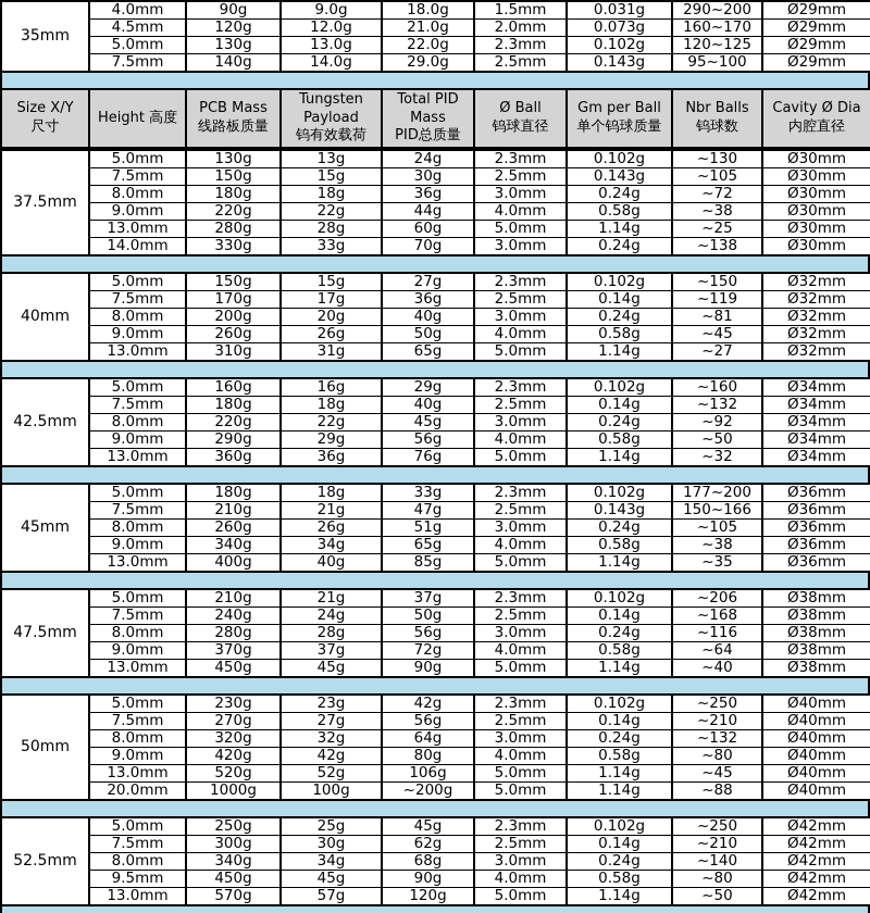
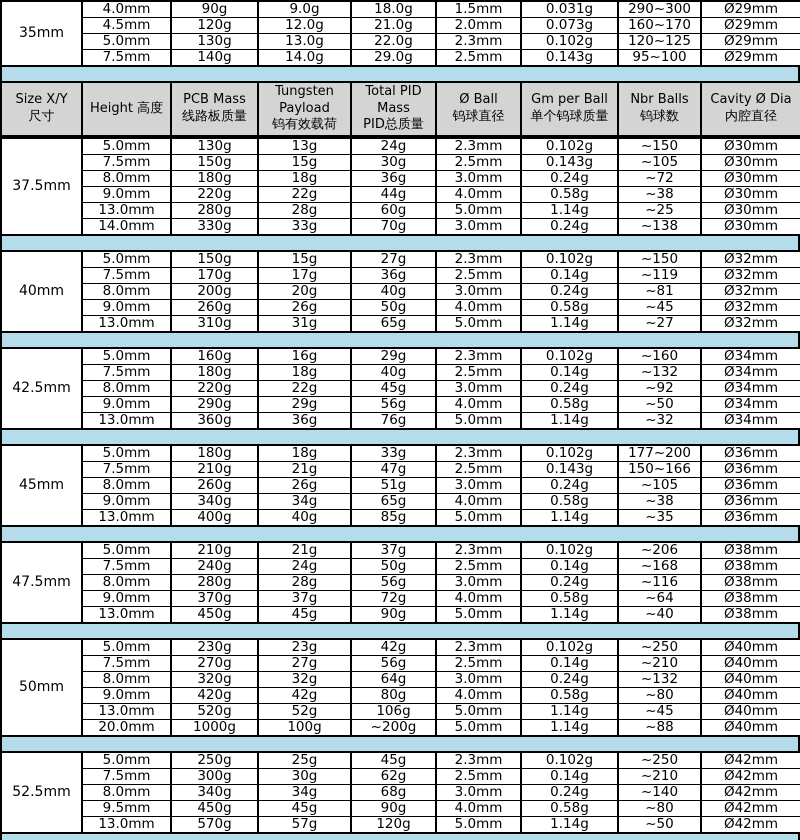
- 35mm	4.0mm	90g	9.0g	18.0g	1.5mm	0.031g	290~200	Ø29mm
+ 35mm	4.0mm	90g	9.0g	18.0g	1.5mm	0.031g	290~300	Ø29mm
  4.5mm	120g	12.0g	21.0g	2.0mm	0.073g	160~170	Ø29mm
  5.0mm	130g	13.0g	22.0g	2.3mm	0.102g	120~125	Ø29mm
  7.5mm	140g	14.0g	29.0g	2.5mm	0.143g	95~100	Ø29mm
  Size X/Y 尺寸	Height 高度	PCB Mass 线路板质量	Tungsten Payload 钨有效载荷	Total PID Mass PID总质量	Ø Ball 钨球直径	Gm per Ball 单个钨球质量	Nbr Balls 钨球数	Cavity Ø Dia 内腔直径
- 37.5mm	5.0mm	130g	13g	24g	2.3mm	0.102g	~130	Ø30mm
+ 37.5mm	5.0mm	130g	13g	24g	2.3mm	0.102g	~150	Ø30mm
  7.5mm	150g	15g	30g	2.5mm	0.143g	~105	Ø30mm
  8.0mm	180g	18g	36g	3.0mm	0.24g	~72	Ø30mm
  9.0mm	220g	22g	44g	4.0mm	0.58g	~38	Ø30mm
  13.0mm	280g	28g	60g	5.0mm	1.14g	~25	Ø30mm
  14.0mm	330g	33g	70g	3.0mm	0.24g	~138	Ø30mm
  40mm	5.0mm	150g	15g	27g	2.3mm	0.102g	~150	Ø32mm
  7.5mm	170g	17g	36g	2.5mm	0.14g	~119	Ø32mm
  8.0mm	200g	20g	40g	3.0mm	0.24g	~81	Ø32mm
  9.0mm	260g	26g	50g	4.0mm	0.58g	~45	Ø32mm
  13.0mm	310g	31g	65g	5.0mm	1.14g	~27	Ø32mm
  42.5mm	5.0mm	160g	16g	29g	2.3mm	0.102g	~160	Ø34mm
  7.5mm	180g	18g	40g	2.5mm	0.14g	~132	Ø34mm
  8.0mm	220g	22g	45g	3.0mm	0.24g	~92	Ø34mm
  9.0mm	290g	29g	56g	4.0mm	0.58g	~50	Ø34mm
  13.0mm	360g	36g	76g	5.0mm	1.14g	~32	Ø34mm
  45mm	5.0mm	180g	18g	33g	2.3mm	0.102g	177~200	Ø36mm
  7.5mm	210g	21g	47g	2.5mm	0.143g	150~166	Ø36mm
  8.0mm	260g	26g	51g	3.0mm	0.24g	~105	Ø36mm
  9.0mm	340g	34g	65g	4.0mm	0.58g	~38	Ø36mm
  13.0mm	400g	40g	85g	5.0mm	1.14g	~35	Ø36mm
  47.5mm	5.0mm	210g	21g	37g	2.3mm	0.102g	~206	Ø38mm
  7.5mm	240g	24g	50g	2.5mm	0.14g	~168	Ø38mm
  8.0mm	280g	28g	56g	3.0mm	0.24g	~116	Ø38mm
  9.0mm	370g	37g	72g	4.0mm	0.58g	~64	Ø38mm
  13.0mm	450g	45g	90g	5.0mm	1.14g	~40	Ø38mm
  50mm	5.0mm	230g	23g	42g	2.3mm	0.102g	~250	Ø40mm
  7.5mm	270g	27g	56g	2.5mm	0.14g	~210	Ø40mm
  8.0mm	320g	32g	64g	3.0mm	0.24g	~132	Ø40mm
  9.0mm	420g	42g	80g	4.0mm	0.58g	~80	Ø40mm
  13.0mm	520g	52g	106g	5.0mm	1.14g	~45	Ø40mm
  20.0mm	1000g	100g	~200g	5.0mm	1.14g	~88	Ø40mm
  52.5mm	5.0mm	250g	25g	45g	2.3mm	0.102g	~250	Ø42mm
  7.5mm	300g	30g	62g	2.5mm	0.14g	~210	Ø42mm
  8.0mm	340g	34g	68g	3.0mm	0.24g	~140	Ø42mm
  9.5mm	450g	45g	90g	4.0mm	0.58g	~80	Ø42mm
  13.0mm	570g	57g	120g	5.0mm	1.14g	~50	Ø42mm
